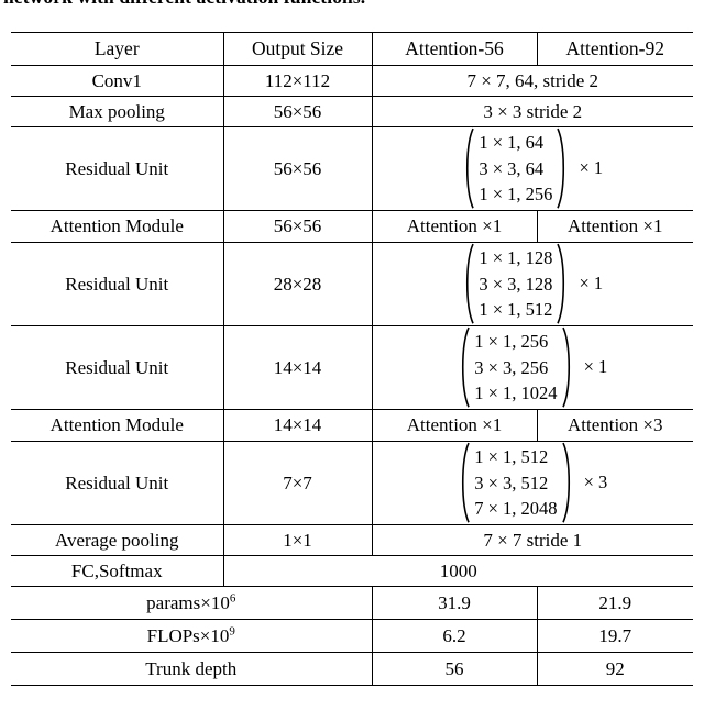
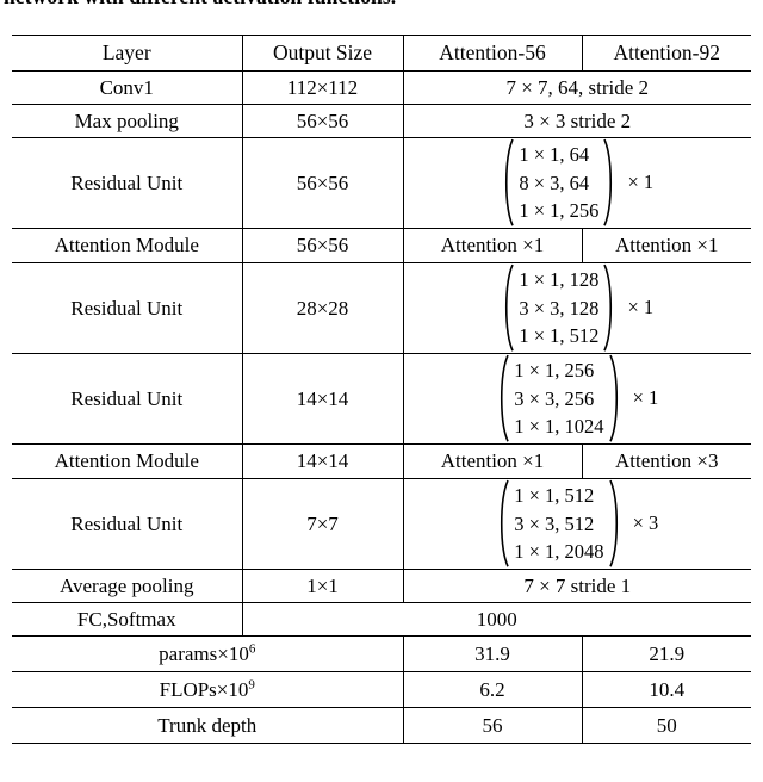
  Layer	Output Size	Attention-56	Attention-92
  Conv1	112×112	7 × 7, 64, stride 2
  Max pooling	56×56	3 × 3 stride 2
- Residual Unit	56×56	1 × 1, 64 3 × 3, 64 1 × 1, 256 × 1
+ Residual Unit	56×56	1 × 1, 64 8 × 3, 64 1 × 1, 256 × 1
  Attention Module	56×56	Attention ×1	Attention ×1
  Residual Unit	28×28	1 × 1, 128 3 × 3, 128 1 × 1, 512 × 1
  Residual Unit	14×14	1 × 1, 256 3 × 3, 256 1 × 1, 1024 × 1
  Attention Module	14×14	Attention ×1	Attention ×3
- Residual Unit	7×7	1 × 1, 512 3 × 3, 512 7 × 1, 2048 × 3
+ Residual Unit	7×7	1 × 1, 512 3 × 3, 512 1 × 1, 2048 × 3
  Average pooling	1×1	7 × 7 stride 1
  FC,Softmax	1000
  params×106	31.9	21.9
- FLOPs×109	6.2	19.7
+ FLOPs×109	6.2	10.4
- Trunk depth	56	92
+ Trunk depth	56	50
